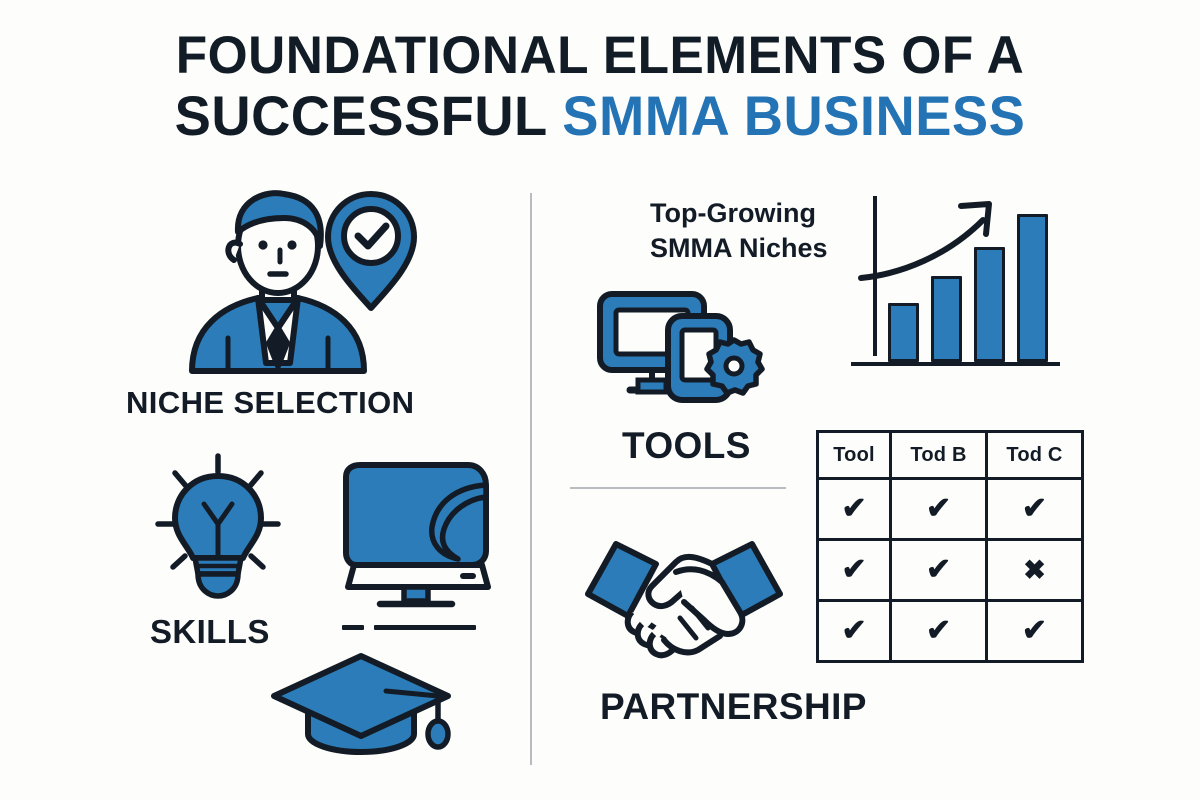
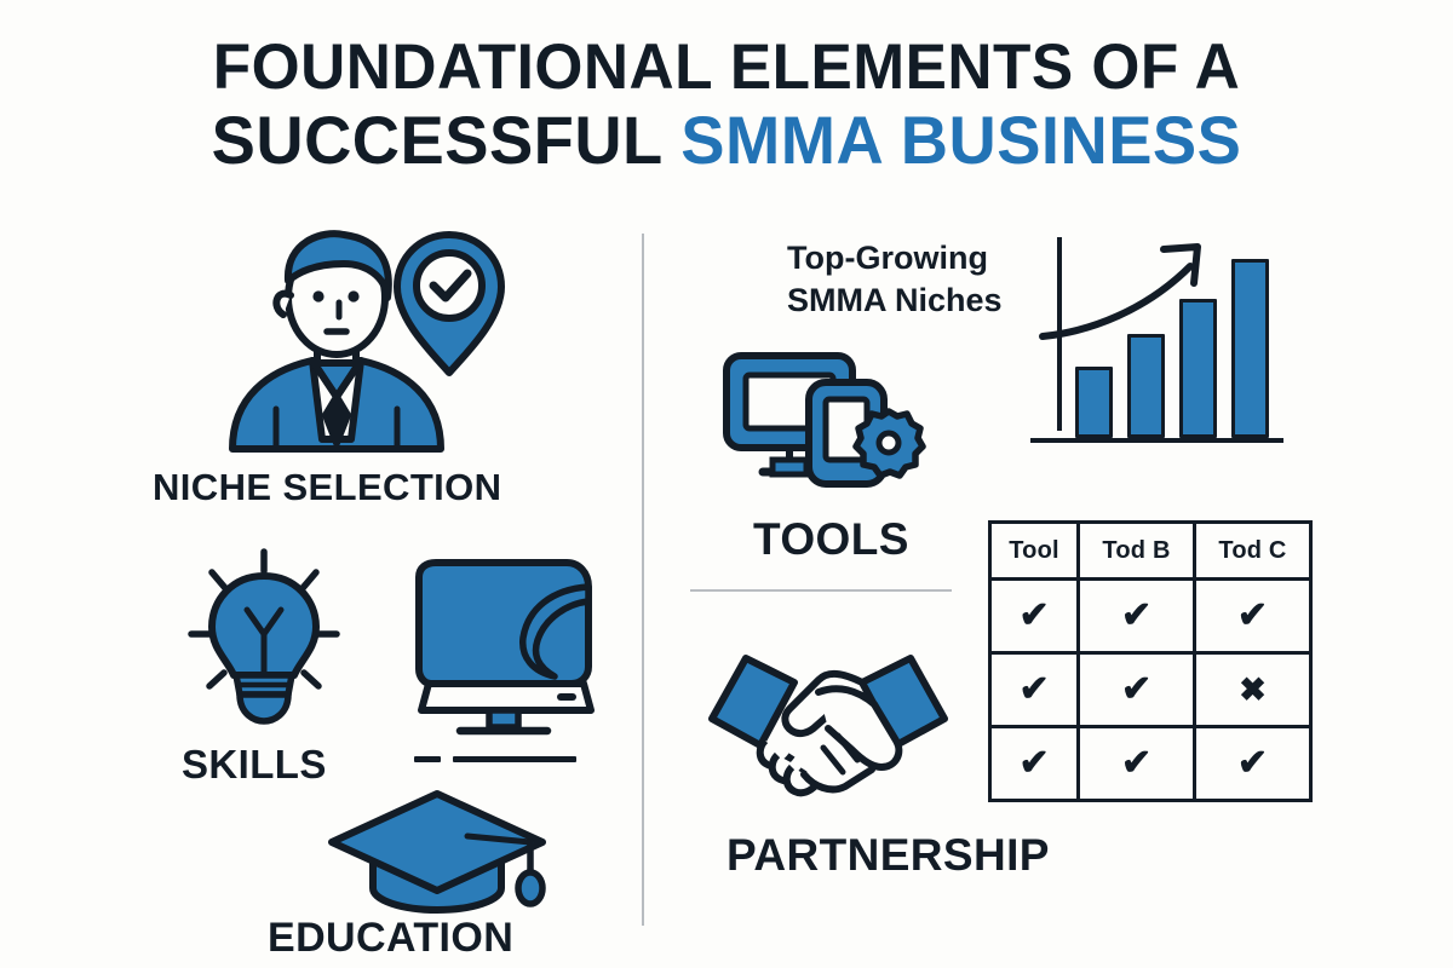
  FOUNDATIONAL ELEMENTS OF A
  SUCCESSFUL SMMA BUSINESS
  NICHE SELECTION
  SKILLS
+ EDUCATION
  Top-Growing
  SMMA Niches
  TOOLS
  PARTNERSHIP
  Tool	Tod B	Tod C
  ✔	✔	✔
  ✔	✔	✖
  ✔	✔	✔
